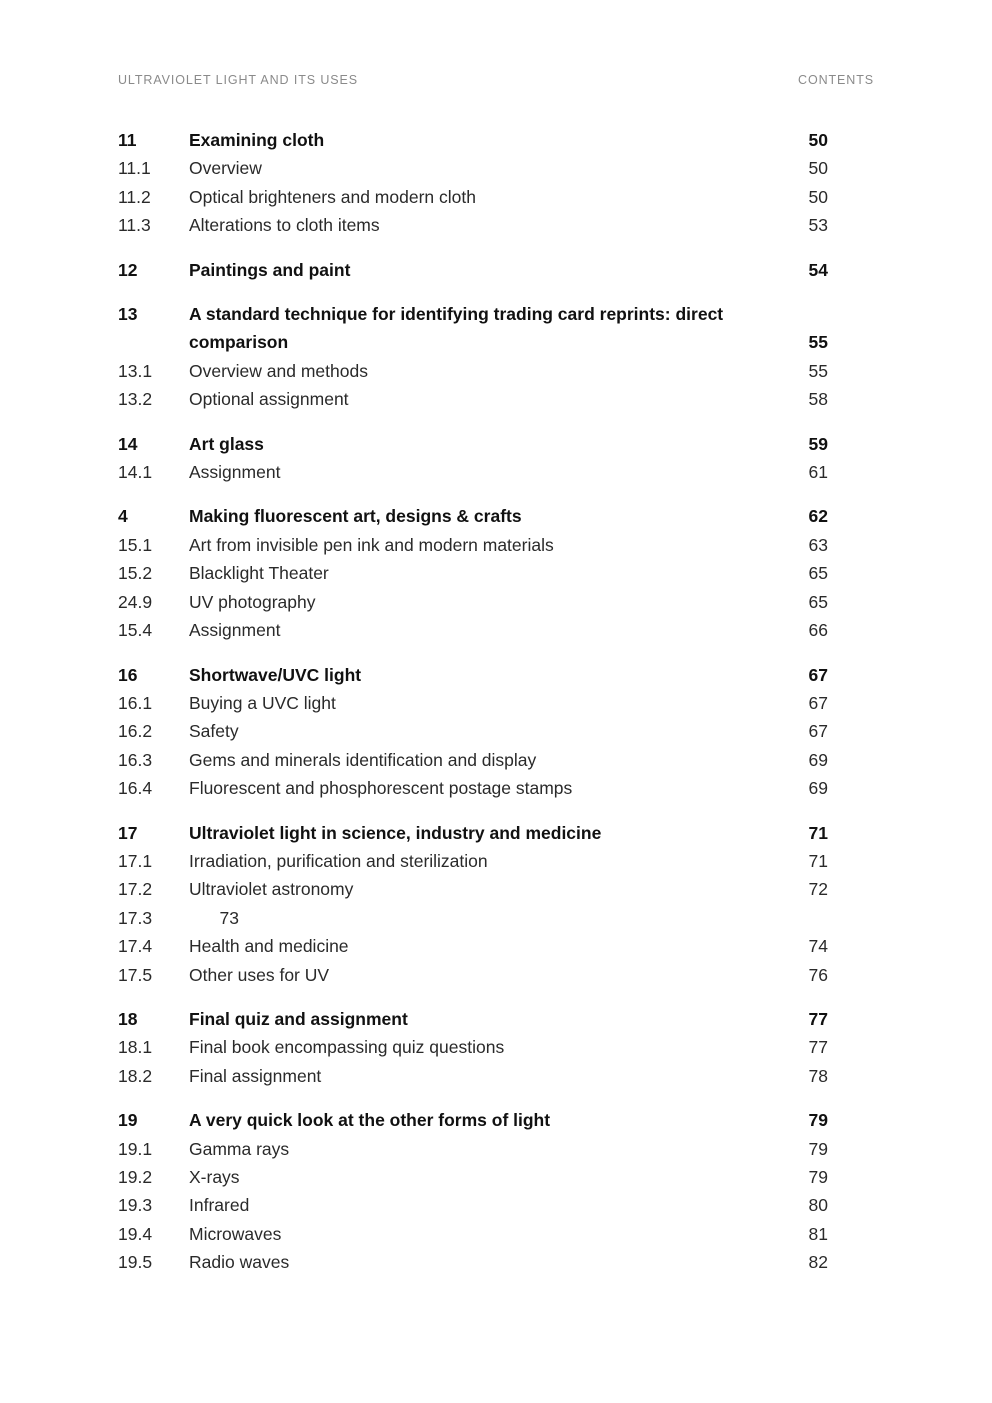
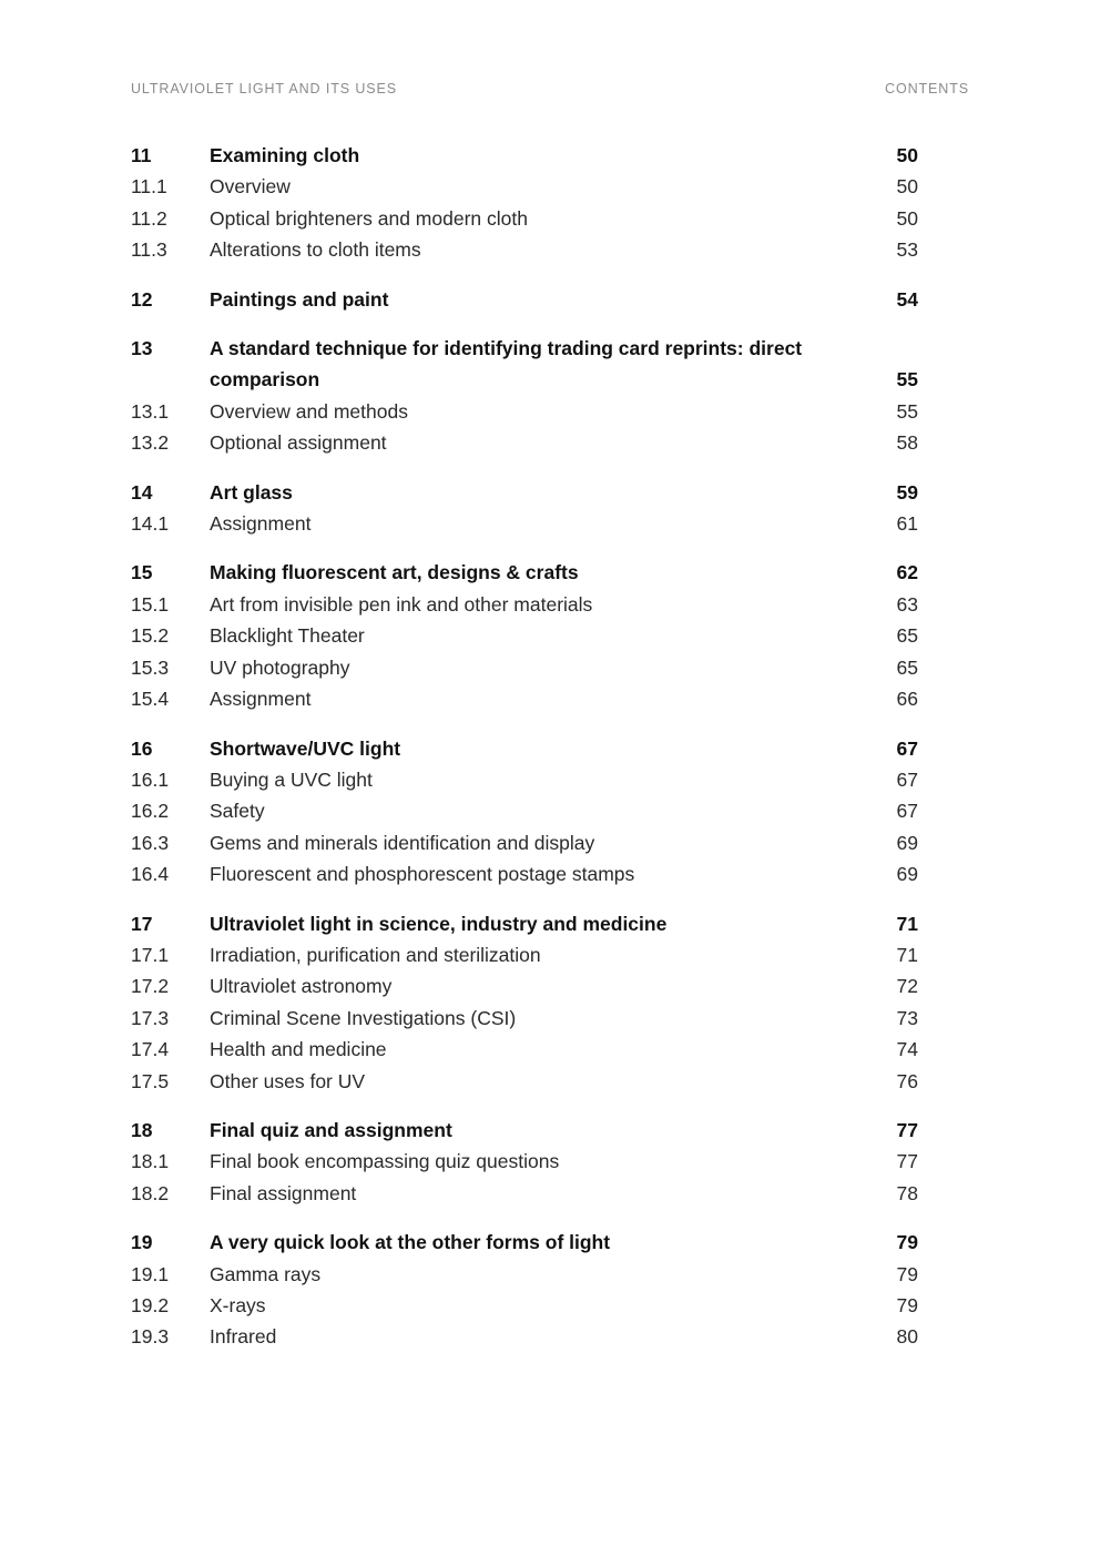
  ULTRAVIOLET LIGHT AND ITS USES
  CONTENTS
  11
  Examining cloth
  50
  11.1
  Overview
  50
  11.2
  Optical brighteners and modern cloth
  50
  11.3
  Alterations to cloth items
  53
  12
  Paintings and paint
  54
  13
  A standard technique for identifying trading card reprints: direct
  comparison
  55
  13.1
  Overview and methods
  55
  13.2
  Optional assignment
  58
  14
  Art glass
  59
  14.1
  Assignment
  61
- 4
+ 15
  Making fluorescent art, designs & crafts
  62
  15.1
- Art from invisible pen ink and modern materials
+ Art from invisible pen ink and other materials
  63
  15.2
  Blacklight Theater
  65
- 24.9
+ 15.3
  UV photography
  65
  15.4
  Assignment
  66
  16
  Shortwave/UVC light
  67
  16.1
  Buying a UVC light
  67
  16.2
  Safety
  67
  16.3
  Gems and minerals identification and display
  69
  16.4
  Fluorescent and phosphorescent postage stamps
  69
  17
  Ultraviolet light in science, industry and medicine
  71
  17.1
  Irradiation, purification and sterilization
  71
  17.2
  Ultraviolet astronomy
  72
  17.3
+ Criminal Scene Investigations (CSI)
  73
  17.4
  Health and medicine
  74
  17.5
  Other uses for UV
  76
  18
  Final quiz and assignment
  77
  18.1
  Final book encompassing quiz questions
  77
  18.2
  Final assignment
  78
  19
  A very quick look at the other forms of light
  79
  19.1
  Gamma rays
  79
  19.2
  X-rays
  79
  19.3
  Infrared
  80
- 19.4
- Microwaves
- 81
- 19.5
- Radio waves
- 82
